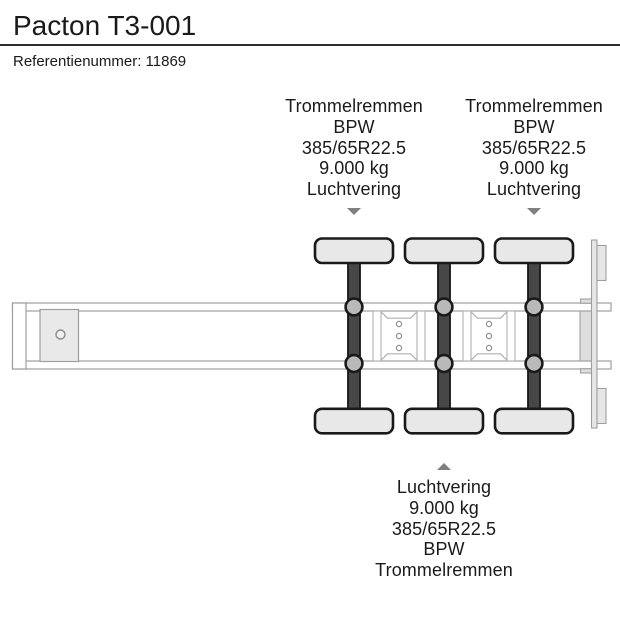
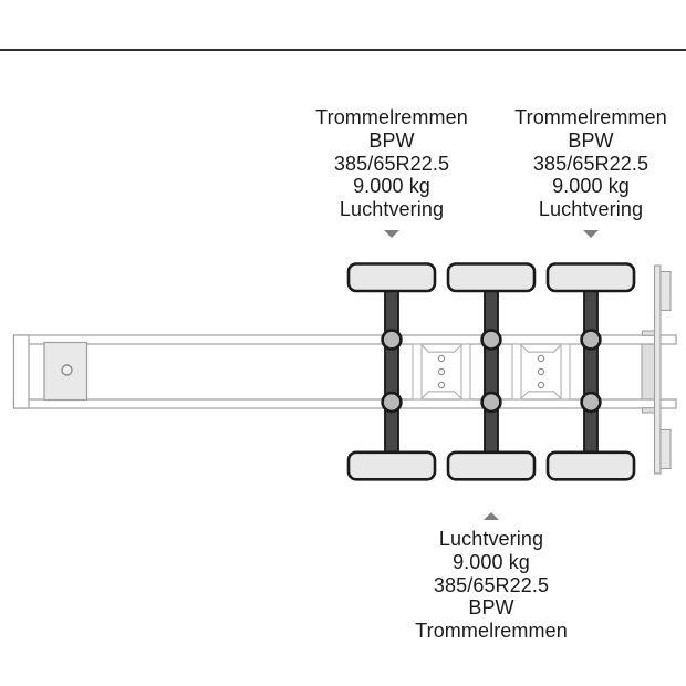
- Pacton T3-001
- Referentienummer: 11869
  Trommelremmen
  BPW
  385/65R22.5
  9.000 kg
  Luchtvering
  Trommelremmen
  BPW
  385/65R22.5
  9.000 kg
  Luchtvering
  Luchtvering
  9.000 kg
  385/65R22.5
  BPW
  Trommelremmen
